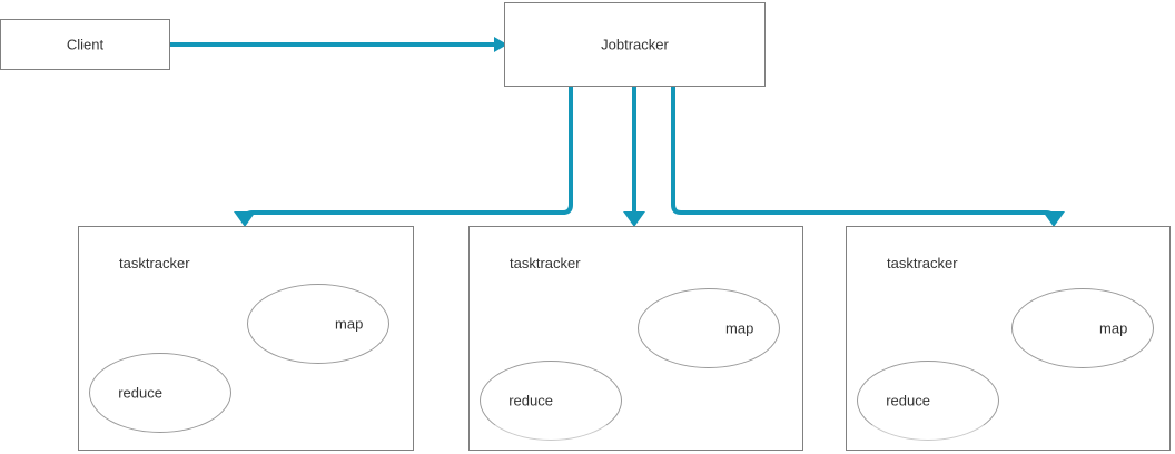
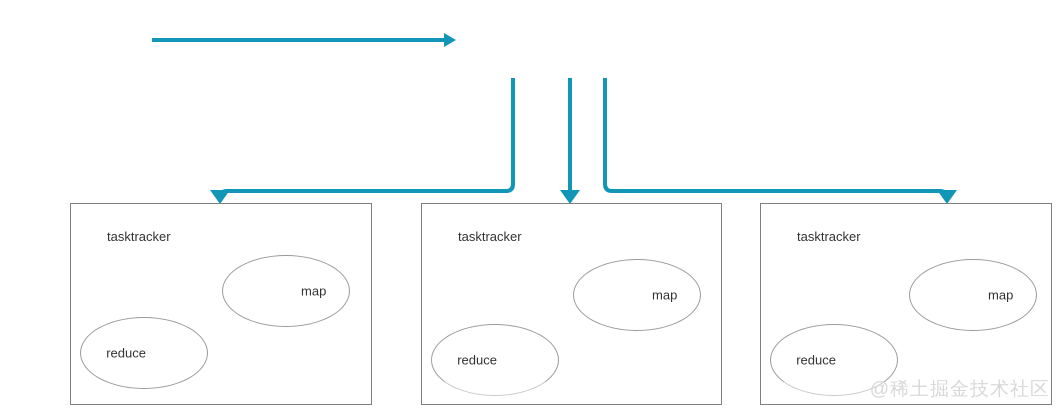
- Client
- Jobtracker
  tasktracker
  map
  reduce
  tasktracker
  map
  reduce
  tasktracker
  map
  reduce
+ @稀土掘金技术社区
